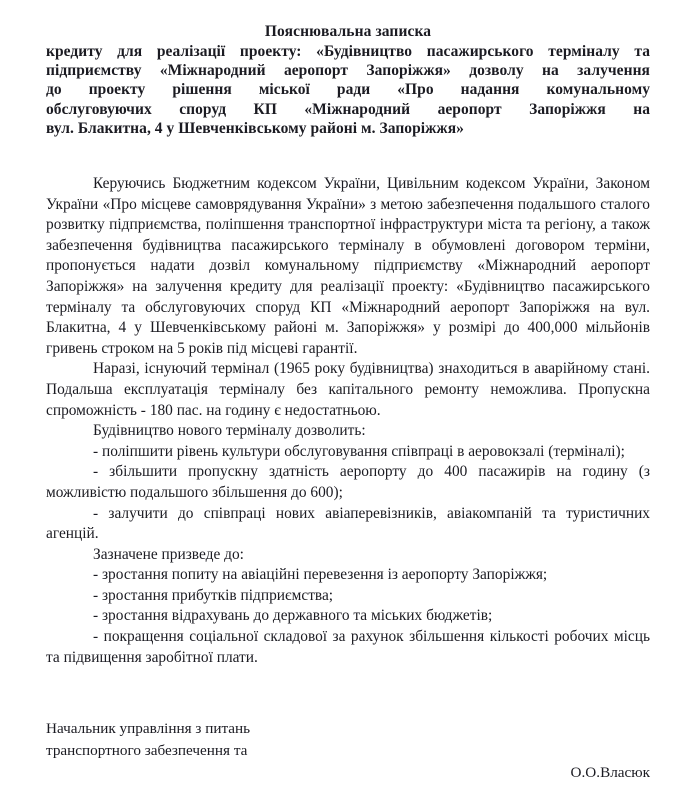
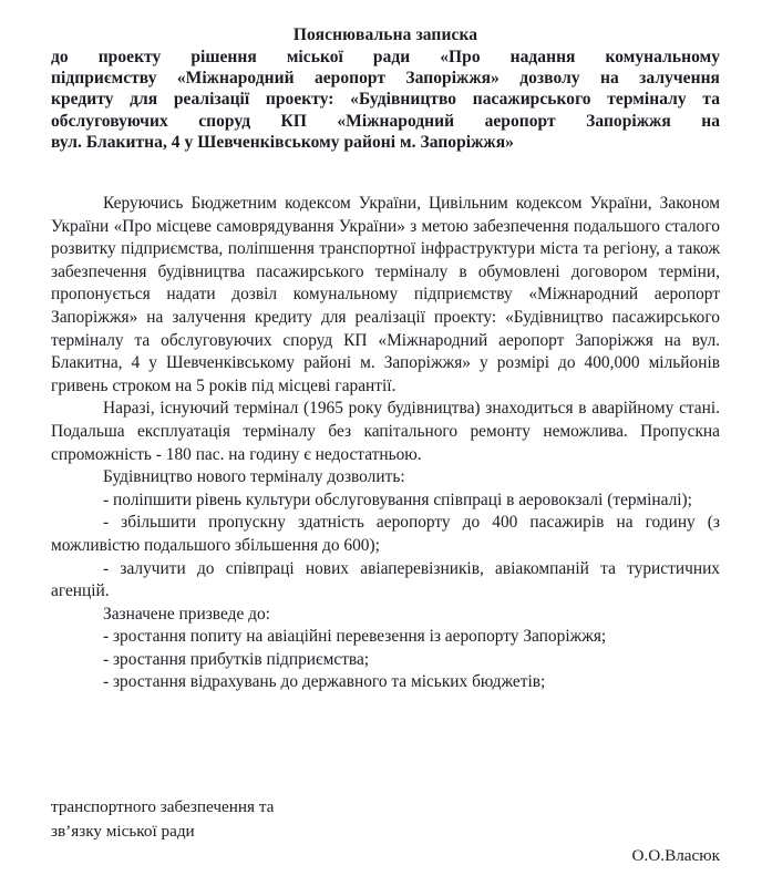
  Пояснювальна записка
- кредиту для реалізації проекту: «Будівництво пасажирського терміналу та
+ до проекту рішення міської ради «Про надання комунальному
  підприємству «Міжнародний аеропорт Запоріжжя» дозволу на залучення
- до проекту рішення міської ради «Про надання комунальному
+ кредиту для реалізації проекту: «Будівництво пасажирського терміналу та
  обслуговуючих споруд КП «Міжнародний аеропорт Запоріжжя на
  вул. Блакитна, 4 у Шевченківському районі м. Запоріжжя»
  Керуючись Бюджетним кодексом України, Цивільним кодексом України, Законом України «Про місцеве самоврядування України» з метою забезпечення подальшого сталого розвитку підприємства, поліпшення транспортної інфраструктури міста та регіону, а також забезпечення будівництва пасажирського терміналу в обумовлені договором терміни, пропонується надати дозвіл комунальному підприємству «Міжнародний аеропорт Запоріжжя» на залучення кредиту для реалізації проекту: «Будівництво пасажирського терміналу та обслуговуючих споруд КП «Міжнародний аеропорт Запоріжжя на вул. Блакитна, 4 у Шевченківському районі м. Запоріжжя» у розмірі до 400,000 мільйонів гривень строком на 5 років під місцеві гарантії.
  Наразі, існуючий термінал (1965 року будівництва) знаходиться в аварійному стані. Подальша експлуатація терміналу без капітального ремонту неможлива. Пропускна спроможність - 180 пас. на годину є недостатньою.
  Будівництво нового терміналу дозволить:
  - поліпшити рівень культури обслуговування співпраці в аеровокзалі (терміналі);
  - збільшити пропускну здатність аеропорту до 400 пасажирів на годину (з можливістю подальшого збільшення до 600);
  - залучити до співпраці нових авіаперевізників, авіакомпаній та туристичних агенцій.
  Зазначене призведе до:
  - зростання попиту на авіаційні перевезення із аеропорту Запоріжжя;
  - зростання прибутків підприємства;
  - зростання відрахувань до державного та міських бюджетів;
- - покращення соціальної складової за рахунок збільшення кількості робочих місць та підвищення заробітної плати.
- Начальник управління з питань
  транспортного забезпечення та
+ зв’язку міської ради
  О.О.Власюк
